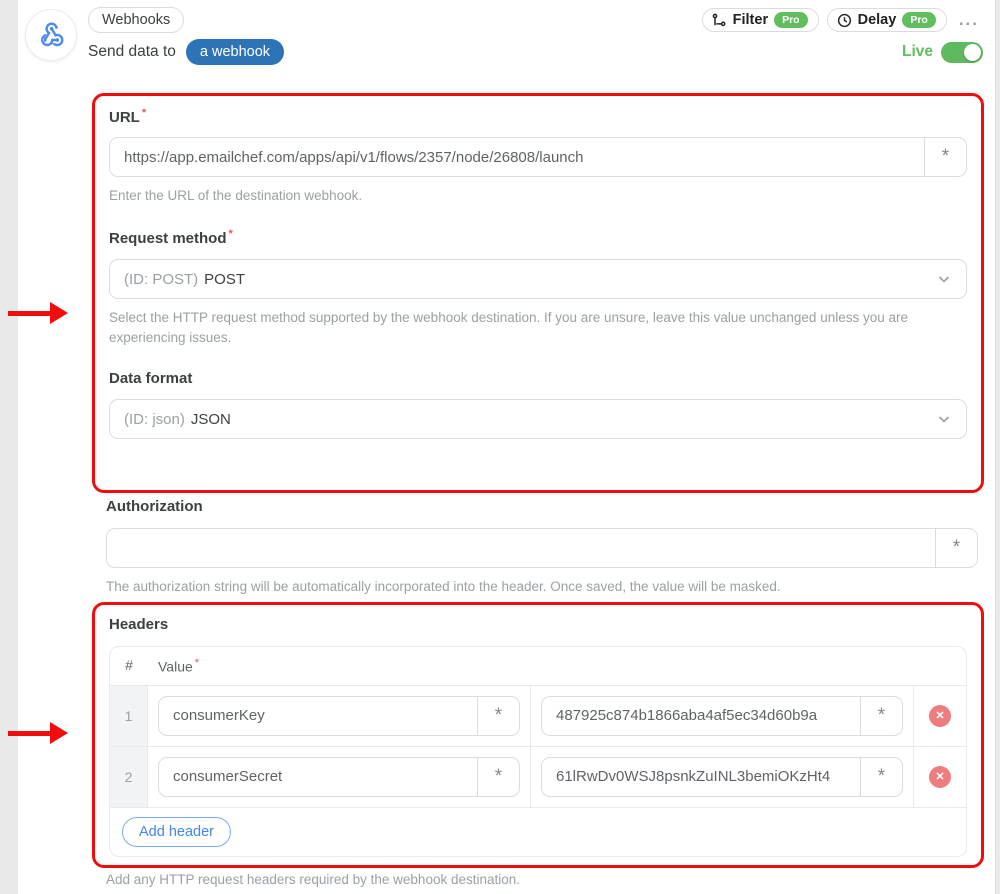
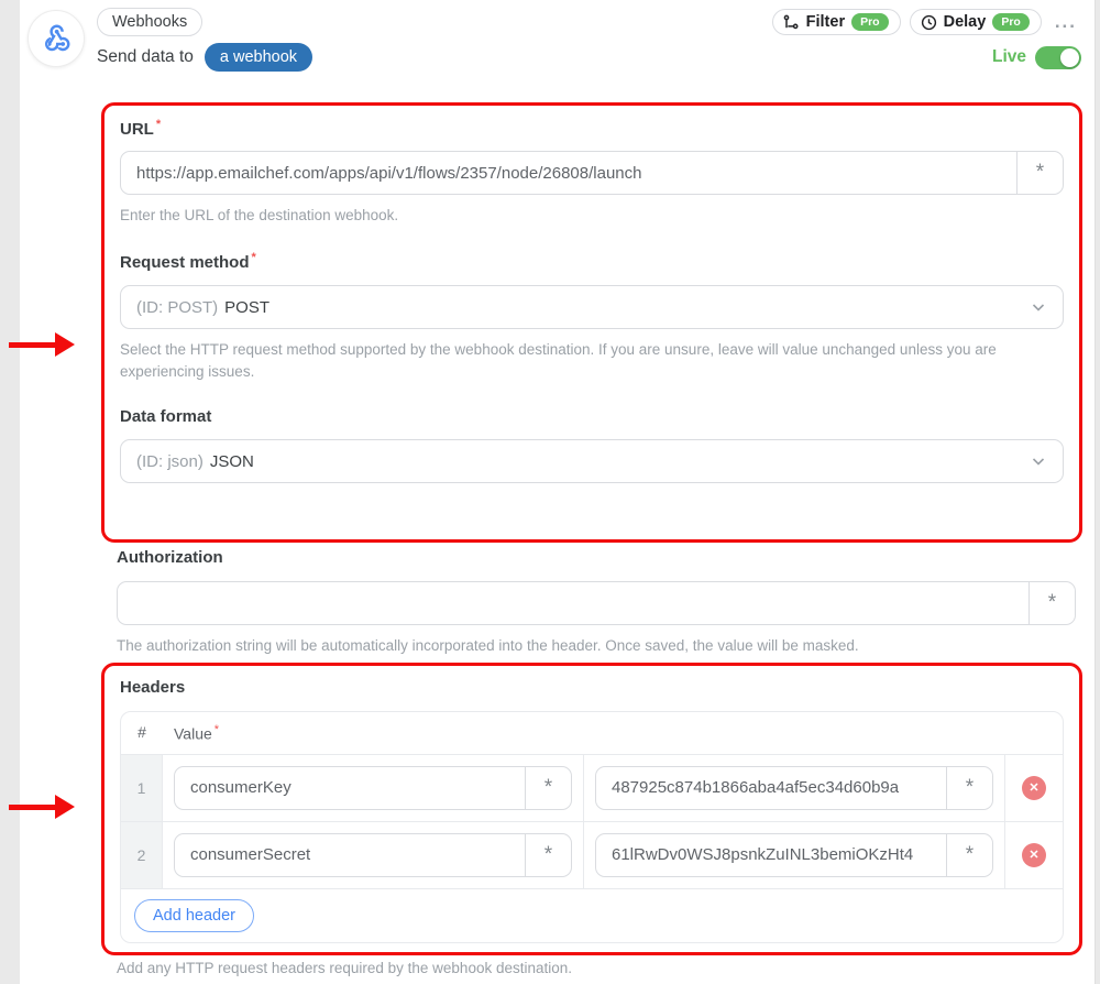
  Webhooks
  Filter
  Pro
  Delay
  Pro
  ...
  Send data to
  a webhook
  Live
  URL *
  https://app.emailchef.com/apps/api/v1/flows/2357/node/26808/launch
  *
  Enter the URL of the destination webhook.
  Request method *
  (ID: POST)
  POST
- Select the HTTP request method supported by the webhook destination. If you are unsure, leave this value unchanged unless you are experiencing issues.
+ Select the HTTP request method supported by the webhook destination. If you are unsure, leave will value unchanged unless you are experiencing issues.
  Data format
  (ID: json)
  JSON
  Authorization
  *
  The authorization string will be automatically incorporated into the header. Once saved, the value will be masked.
  Headers
  #
  Value *
  1
  consumerKey
  *
  487925c874b1866aba4af5ec34d60b9a
  *
  ✕
  2
  consumerSecret
  *
  61lRwDv0WSJ8psnkZuINL3bemiOKzHt4
  *
  ✕
  Add header
  Add any HTTP request headers required by the webhook destination.
